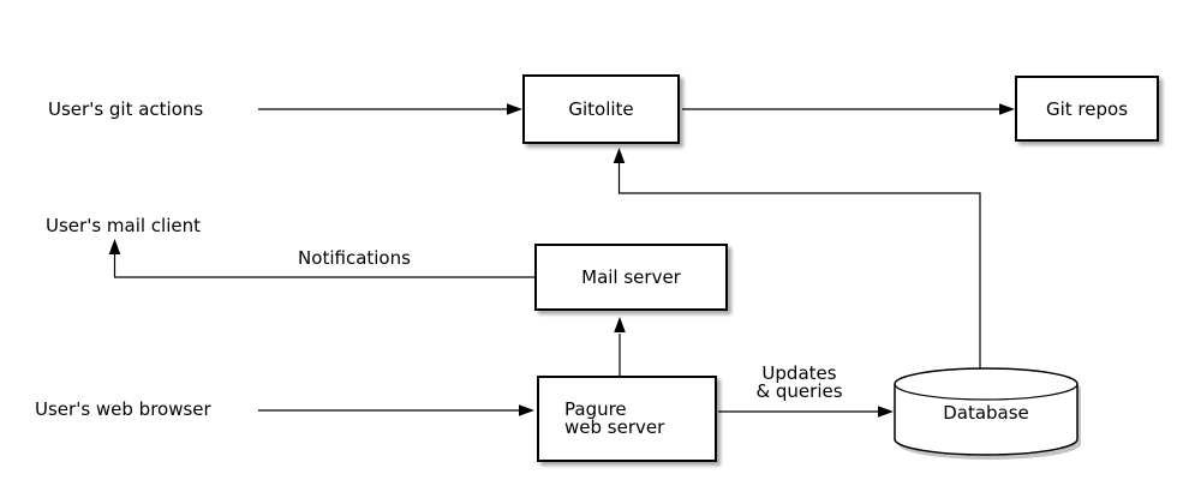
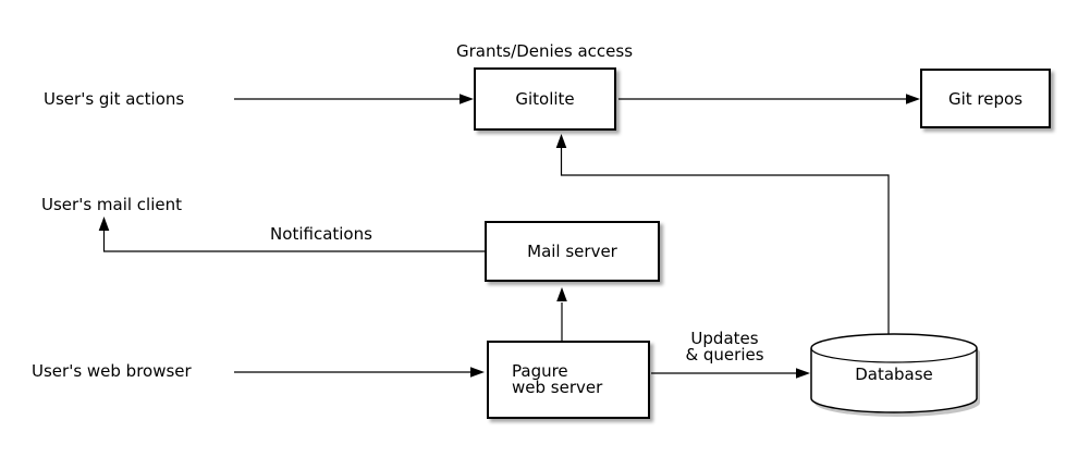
  Gitolite
  Git repos
  Mail server
  Pagure
  web server
  Database
+ Grants/Denies access
  User's git actions
  User's mail client
  User's web browser
  Notifications
  Updates
  & queries
